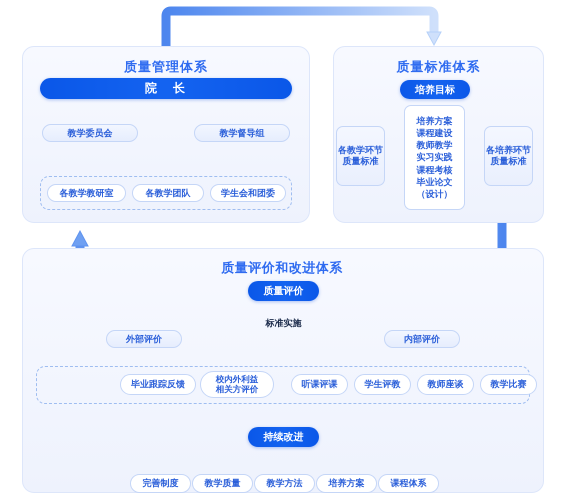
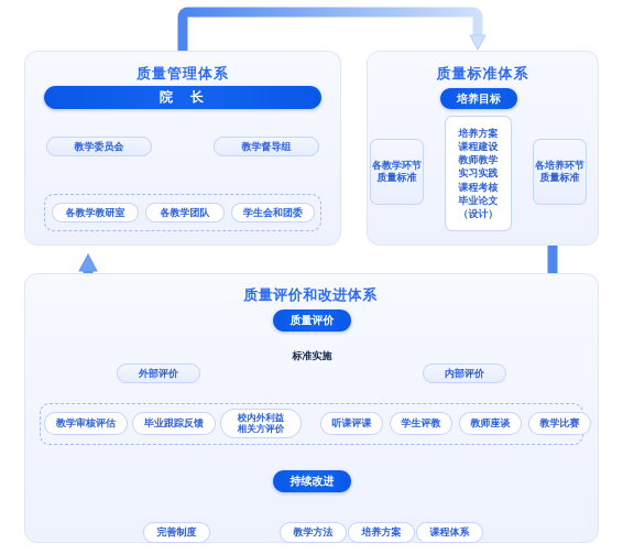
  质量管理体系
  院 长
  教学委员会
  教学督导组
  各教学教研室
  各教学团队
  学生会和团委
  质量标准体系
  培养目标
  各教学环节
  质量标准
  各培养环节
  质量标准
  培养方案
  课程建设
  教师教学
  实习实践
  课程考核
  毕业论文
  （设计）
  质量评价和改进体系
  质量评价
  标准实施
  外部评价
  内部评价
+ 教学审核评估
  毕业跟踪反馈
  校内外利益
  相关方评价
  听课评课
  学生评教
  教师座谈
  教学比赛
  持续改进
  完善制度
- 教学质量
  教学方法
  培养方案
  课程体系
